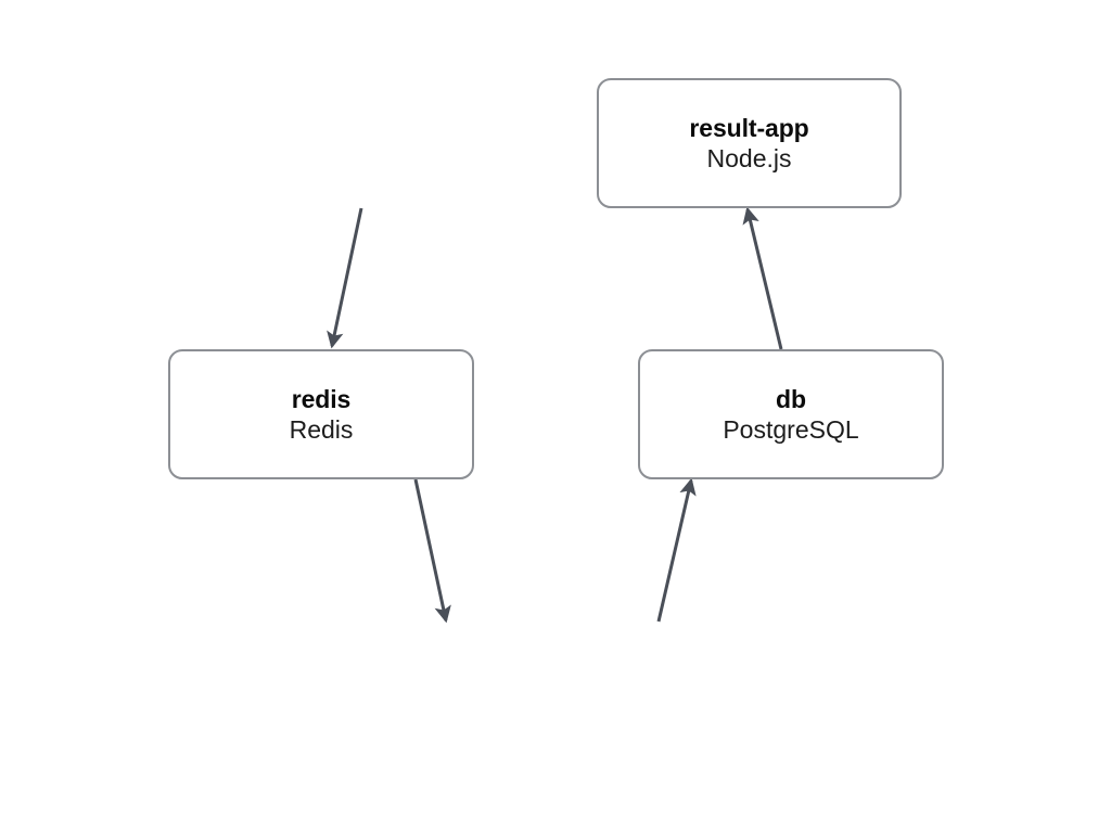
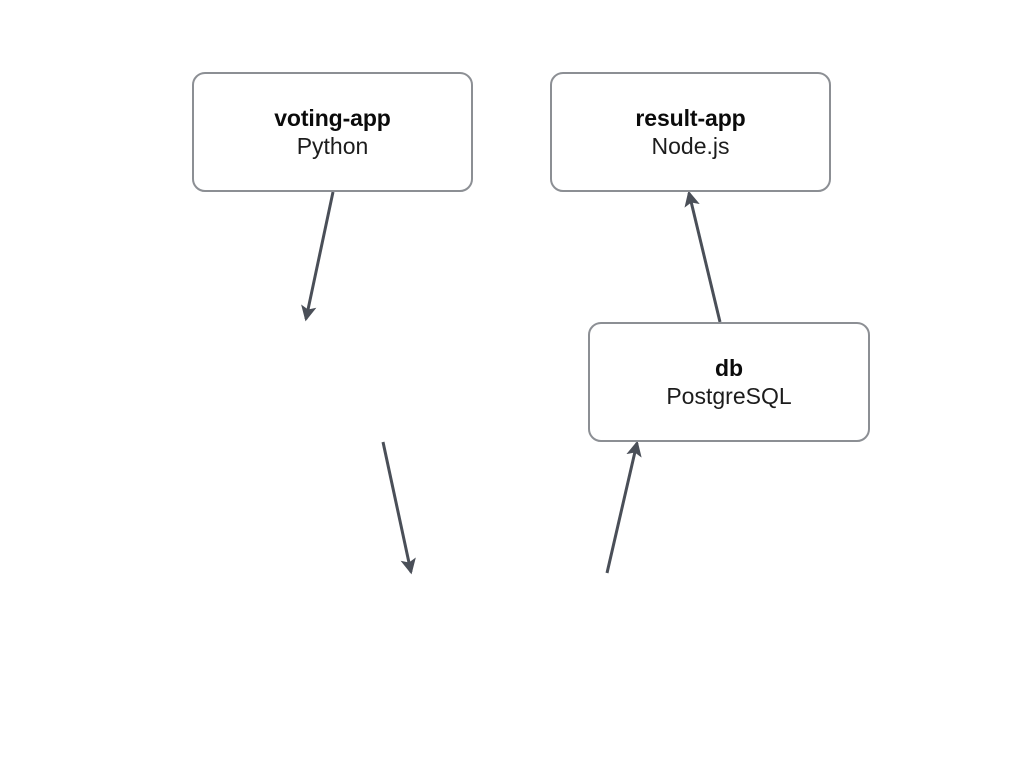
+ voting-app
+ Python
  result-app
  Node.js
- redis
- Redis
  db
  PostgreSQL
